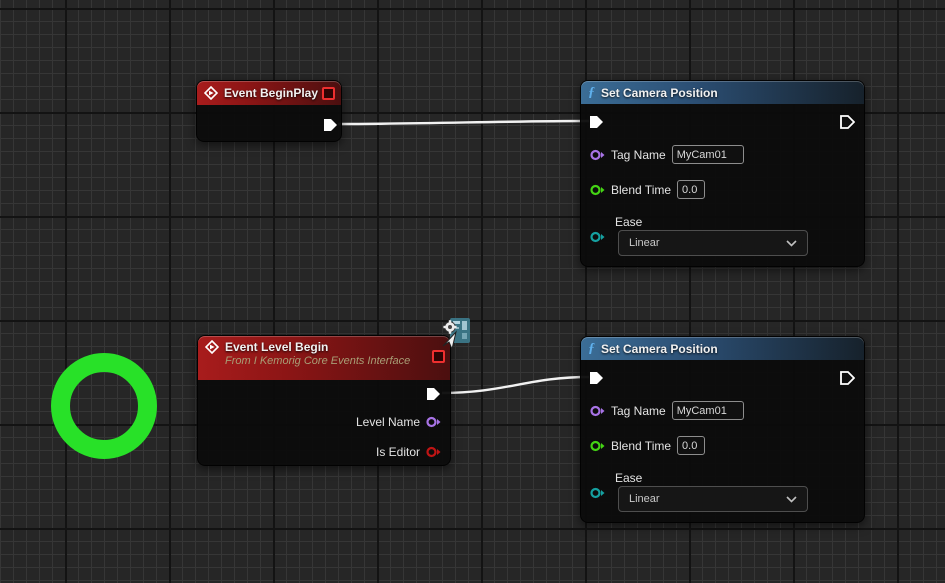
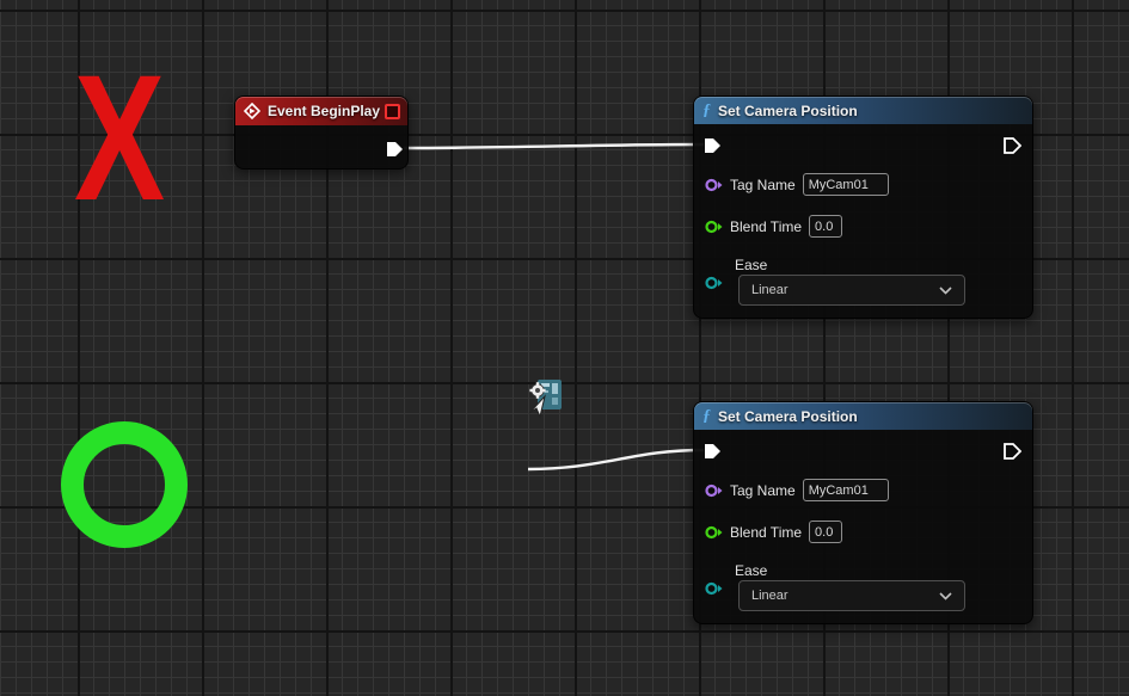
+ X
  Event BeginPlay
  ƒ
  Set Camera Position
  Tag Name
  MyCam01
  Blend Time
  0.0
  Ease
  Linear
- Event Level Begin
- From I Kemorig Core Events Interface
- Level Name
- Is Editor
  ƒ
  Set Camera Position
  Tag Name
  MyCam01
  Blend Time
  0.0
  Ease
  Linear
